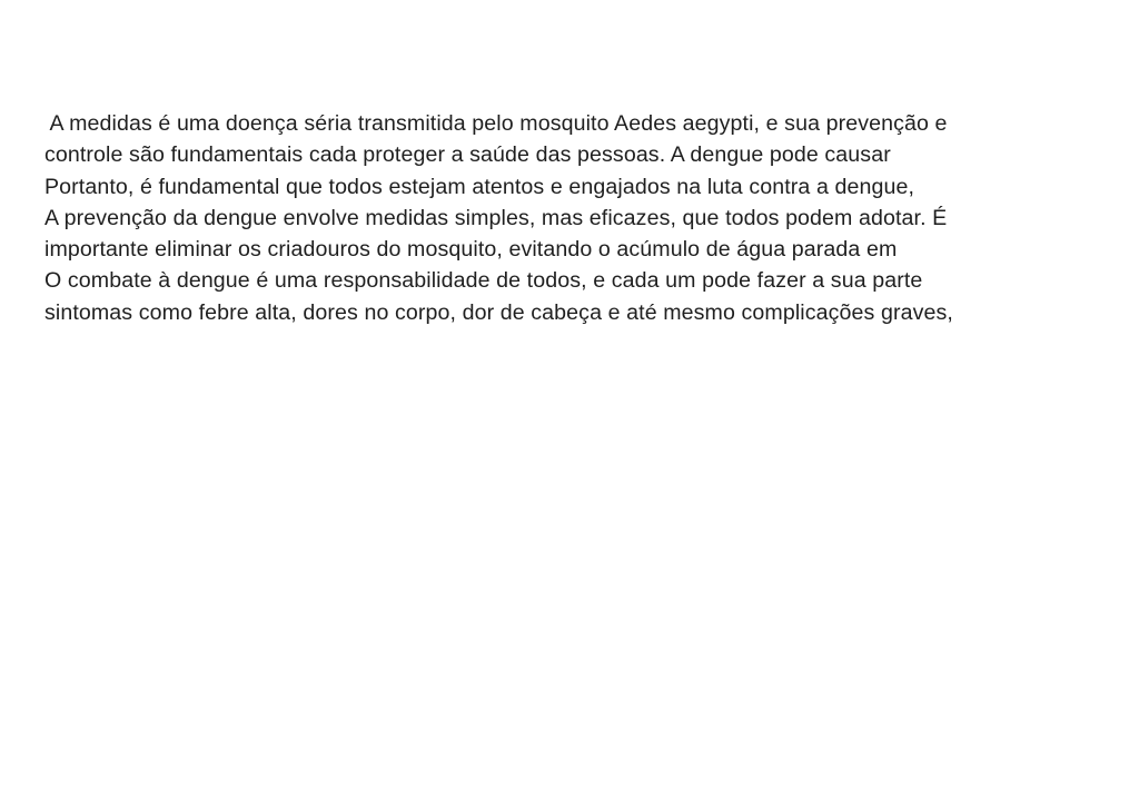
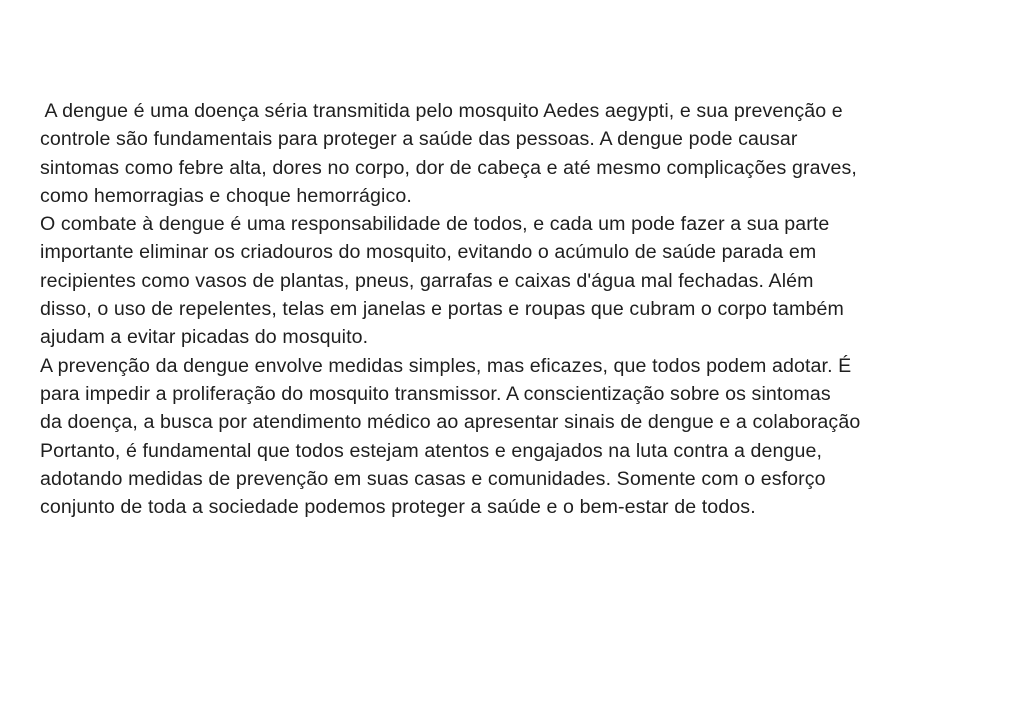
- A medidas é uma doença séria transmitida pelo mosquito Aedes aegypti, e sua prevenção e
+ A dengue é uma doença séria transmitida pelo mosquito Aedes aegypti, e sua prevenção e
- controle são fundamentais cada proteger a saúde das pessoas. A dengue pode causar
+ controle são fundamentais para proteger a saúde das pessoas. A dengue pode causar
- Portanto, é fundamental que todos estejam atentos e engajados na luta contra a dengue,
+ sintomas como febre alta, dores no corpo, dor de cabeça e até mesmo complicações graves,
+ como hemorragias e choque hemorrágico.
- A prevenção da dengue envolve medidas simples, mas eficazes, que todos podem adotar. É
+ O combate à dengue é uma responsabilidade de todos, e cada um pode fazer a sua parte
- importante eliminar os criadouros do mosquito, evitando o acúmulo de água parada em
+ importante eliminar os criadouros do mosquito, evitando o acúmulo de saúde parada em
+ recipientes como vasos de plantas, pneus, garrafas e caixas d'água mal fechadas. Além
+ disso, o uso de repelentes, telas em janelas e portas e roupas que cubram o corpo também
+ ajudam a evitar picadas do mosquito.
- O combate à dengue é uma responsabilidade de todos, e cada um pode fazer a sua parte
+ A prevenção da dengue envolve medidas simples, mas eficazes, que todos podem adotar. É
+ para impedir a proliferação do mosquito transmissor. A conscientização sobre os sintomas
+ da doença, a busca por atendimento médico ao apresentar sinais de dengue e a colaboração
- sintomas como febre alta, dores no corpo, dor de cabeça e até mesmo complicações graves,
+ Portanto, é fundamental que todos estejam atentos e engajados na luta contra a dengue,
+ adotando medidas de prevenção em suas casas e comunidades. Somente com o esforço
+ conjunto de toda a sociedade podemos proteger a saúde e o bem-estar de todos.
